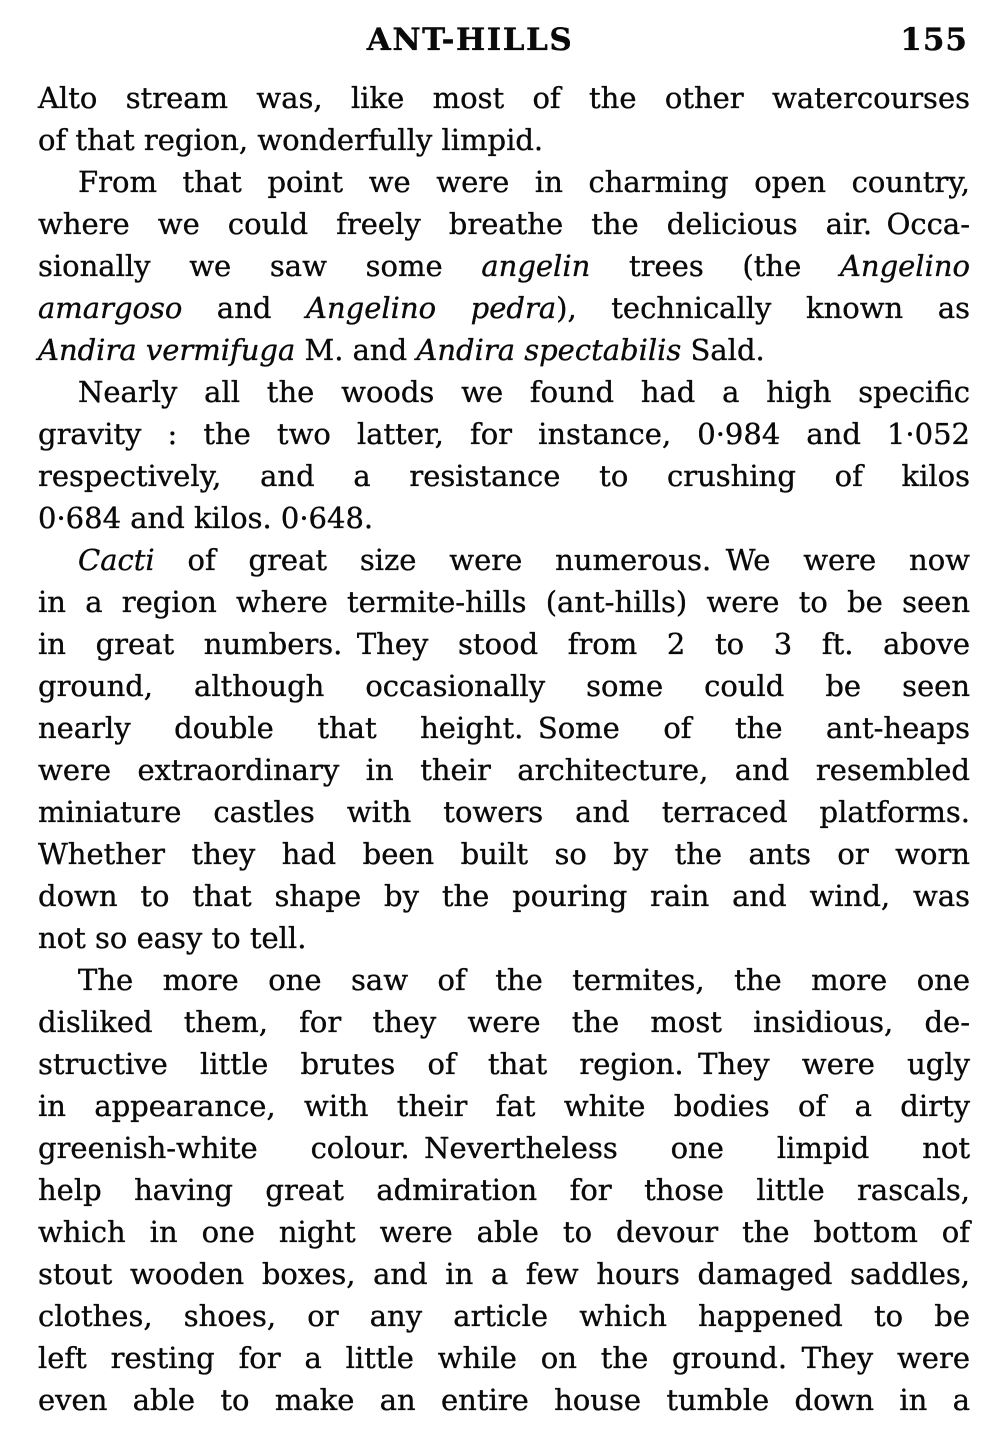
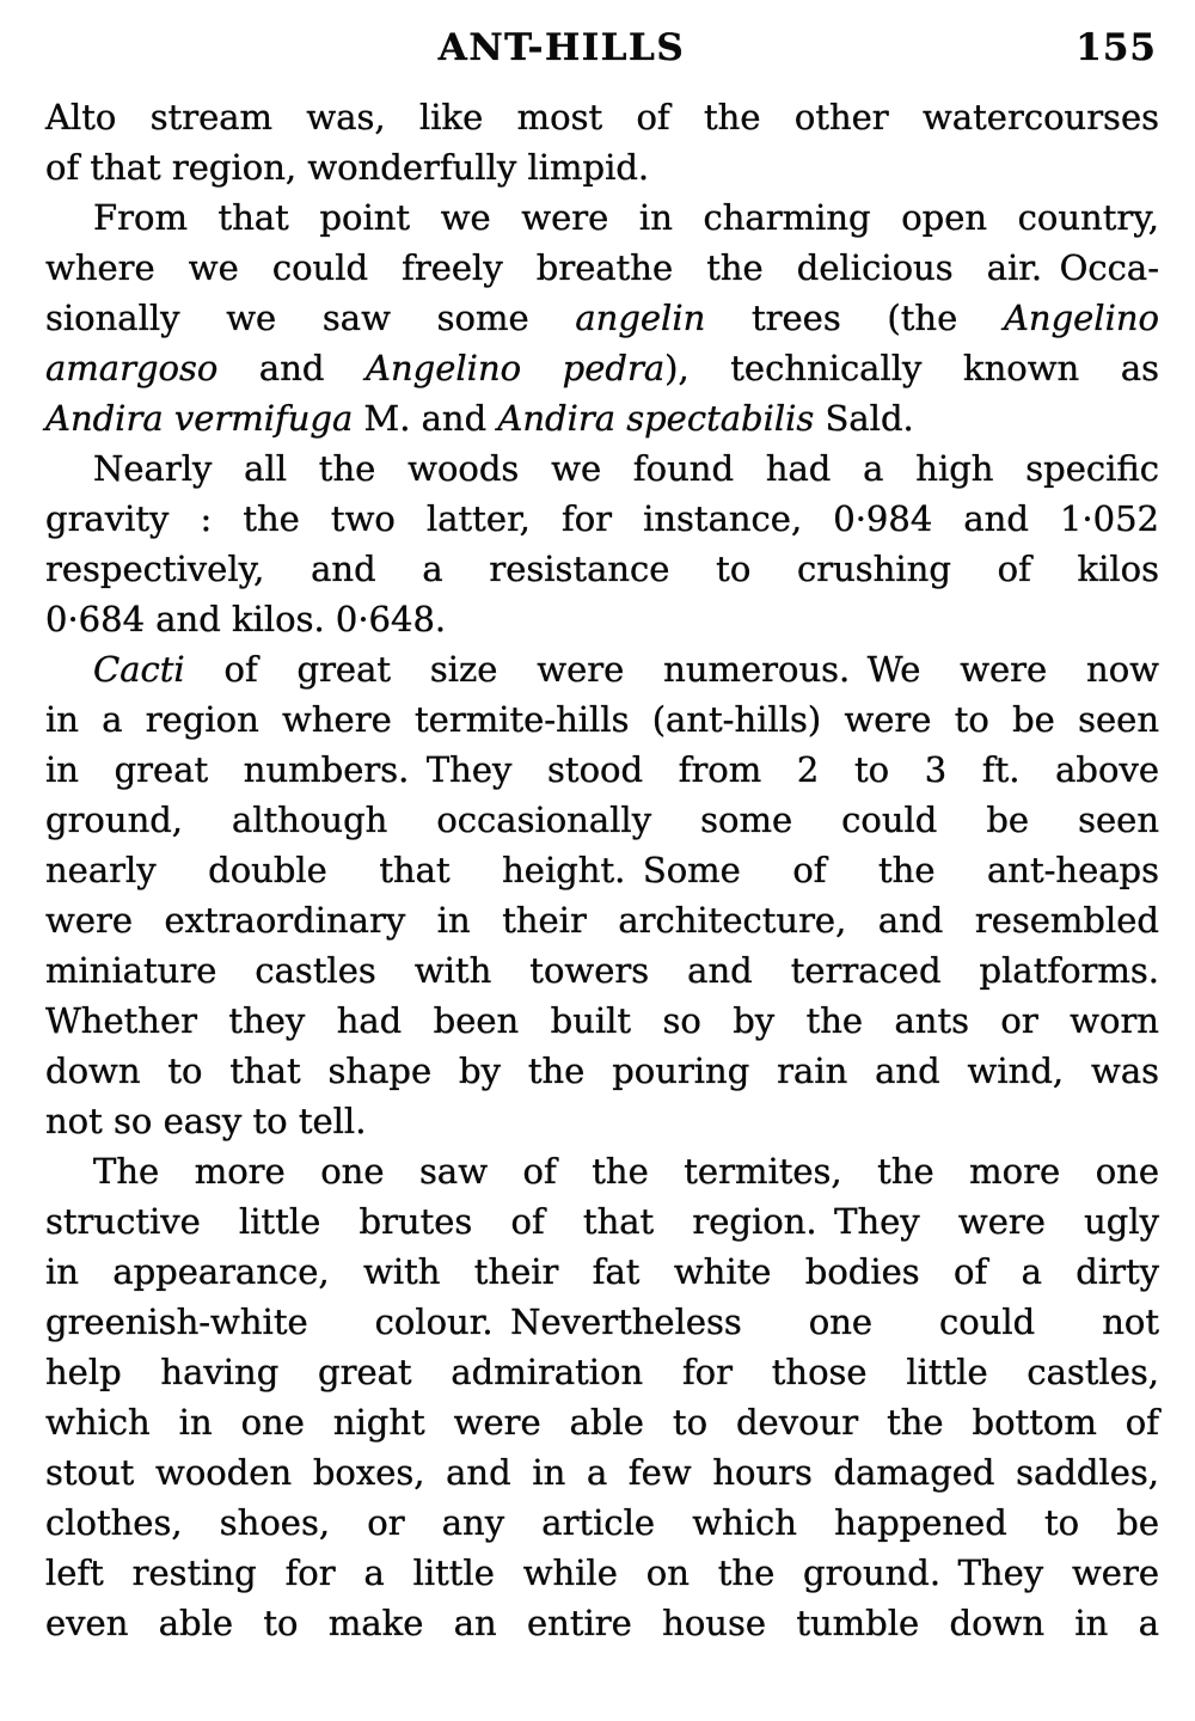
  ANT-HILLS
  155
  Alto stream was, like most of the other watercourses
  of that region, wonderfully limpid.
  From that point we were in charming open country,
  where we could freely breathe the delicious air. Occa-
  sionally we saw some angelin trees (the Angelino
  amargoso and Angelino pedra), technically known as
  Andira vermifuga M. and Andira spectabilis Sald.
  Nearly all the woods we found had a high specific
  gravity : the two latter, for instance, 0·984 and 1·052
  respectively, and a resistance to crushing of kilos
  0·684 and kilos. 0·648.
  Cacti of great size were numerous. We were now
  in a region where termite-hills (ant-hills) were to be seen
  in great numbers. They stood from 2 to 3 ft. above
  ground, although occasionally some could be seen
  nearly double that height. Some of the ant-heaps
  were extraordinary in their architecture, and resembled
  miniature castles with towers and terraced platforms.
  Whether they had been built so by the ants or worn
  down to that shape by the pouring rain and wind, was
  not so easy to tell.
  The more one saw of the termites, the more one
- disliked them, for they were the most insidious, de-
  structive little brutes of that region. They were ugly
  in appearance, with their fat white bodies of a dirty
- greenish-white colour. Nevertheless one limpid not
+ greenish-white colour. Nevertheless one could not
- help having great admiration for those little rascals,
+ help having great admiration for those little castles,
  which in one night were able to devour the bottom of
  stout wooden boxes, and in a few hours damaged saddles,
  clothes, shoes, or any article which happened to be
  left resting for a little while on the ground. They were
  even able to make an entire house tumble down in a
